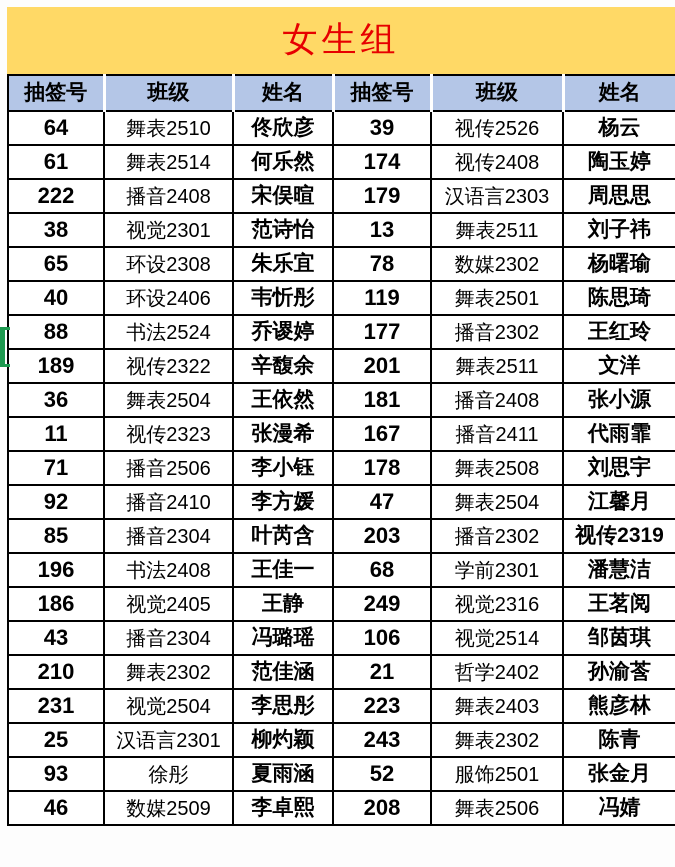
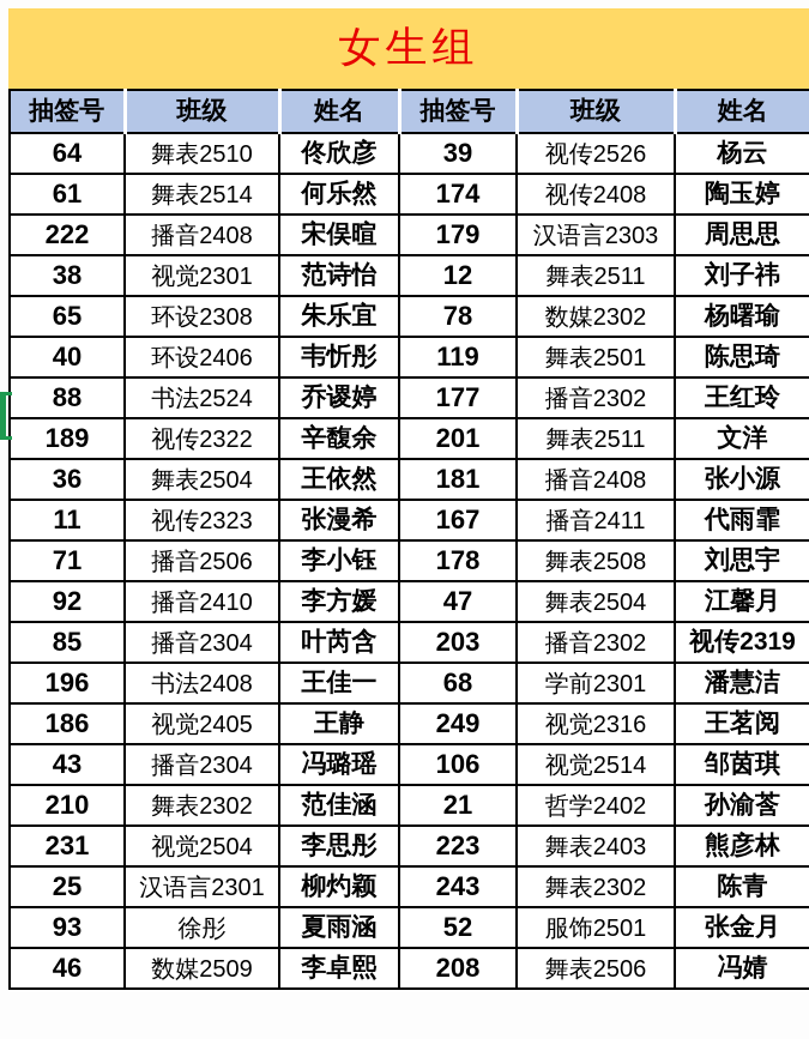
  女生组
  抽签号	班级	姓名	抽签号	班级	姓名
  64	舞表2510	佟欣彦	39	视传2526	杨云
  61	舞表2514	何乐然	174	视传2408	陶玉婷
  222	播音2408	宋俣暄	179	汉语言2303	周思思
- 38	视觉2301	范诗怡	13	舞表2511	刘子祎
+ 38	视觉2301	范诗怡	12	舞表2511	刘子祎
  65	环设2308	朱乐宜	78	数媒2302	杨曙瑜
  40	环设2406	韦忻彤	119	舞表2501	陈思琦
  88	书法2524	乔谡婷	177	播音2302	王红玲
  189	视传2322	辛馥余	201	舞表2511	文洋
  36	舞表2504	王依然	181	播音2408	张小源
  11	视传2323	张漫希	167	播音2411	代雨霏
  71	播音2506	李小钰	178	舞表2508	刘思宇
  92	播音2410	李方媛	47	舞表2504	江馨月
  85	播音2304	叶芮含	203	播音2302	视传2319
  196	书法2408	王佳一	68	学前2301	潘慧洁
  186	视觉2405	王静	249	视觉2316	王茗阅
  43	播音2304	冯璐瑶	106	视觉2514	邹茵琪
  210	舞表2302	范佳涵	21	哲学2402	孙渝莟
  231	视觉2504	李思彤	223	舞表2403	熊彦林
  25	汉语言2301	柳灼颖	243	舞表2302	陈青
  93	徐彤	夏雨涵	52	服饰2501	张金月
  46	数媒2509	李卓熙	208	舞表2506	冯婧
